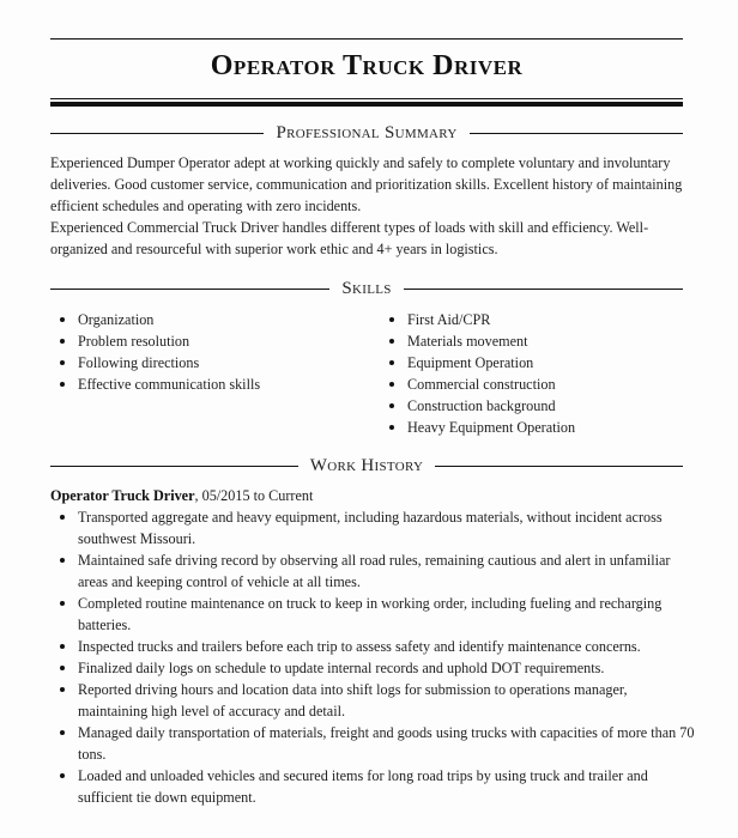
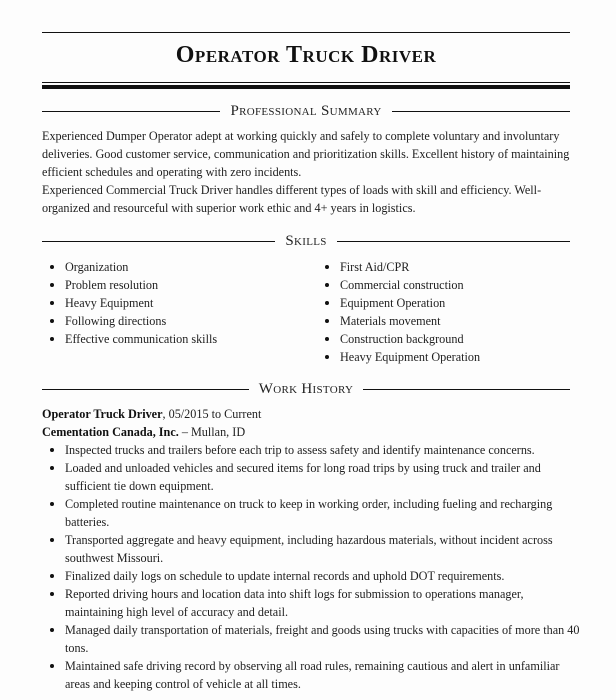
  Operator Truck Driver
  Professional Summary
  Experienced Dumper Operator adept at working quickly and safely to complete voluntary and involuntary deliveries. Good customer service, communication and prioritization skills. Excellent history of maintaining efficient schedules and operating with zero incidents.
  Experienced Commercial Truck Driver handles different types of loads with skill and efficiency. Well-organized and resourceful with superior work ethic and 4+ years in logistics.
  Skills
  Organization
  Problem resolution
+ Heavy Equipment
  Following directions
  Effective communication skills
  First Aid/CPR
- Materials movement
+ Commercial construction
  Equipment Operation
- Commercial construction
+ Materials movement
  Construction background
  Heavy Equipment Operation
  Work History
  Operator Truck Driver, 05/2015 to Current
+ Cementation Canada, Inc. – Mullan, ID
- Transported aggregate and heavy equipment, including hazardous materials, without incident across southwest Missouri.
+ Inspected trucks and trailers before each trip to assess safety and identify maintenance concerns.
- Maintained safe driving record by observing all road rules, remaining cautious and alert in unfamiliar areas and keeping control of vehicle at all times.
+ Loaded and unloaded vehicles and secured items for long road trips by using truck and trailer and sufficient tie down equipment.
  Completed routine maintenance on truck to keep in working order, including fueling and recharging batteries.
- Inspected trucks and trailers before each trip to assess safety and identify maintenance concerns.
+ Transported aggregate and heavy equipment, including hazardous materials, without incident across southwest Missouri.
  Finalized daily logs on schedule to update internal records and uphold DOT requirements.
  Reported driving hours and location data into shift logs for submission to operations manager, maintaining high level of accuracy and detail.
- Managed daily transportation of materials, freight and goods using trucks with capacities of more than 70 tons.
+ Managed daily transportation of materials, freight and goods using trucks with capacities of more than 40 tons.
- Loaded and unloaded vehicles and secured items for long road trips by using truck and trailer and sufficient tie down equipment.
+ Maintained safe driving record by observing all road rules, remaining cautious and alert in unfamiliar areas and keeping control of vehicle at all times.
